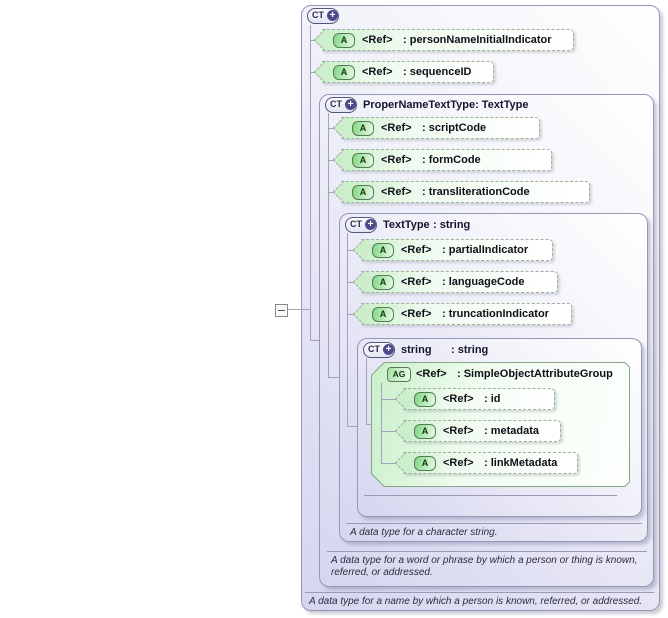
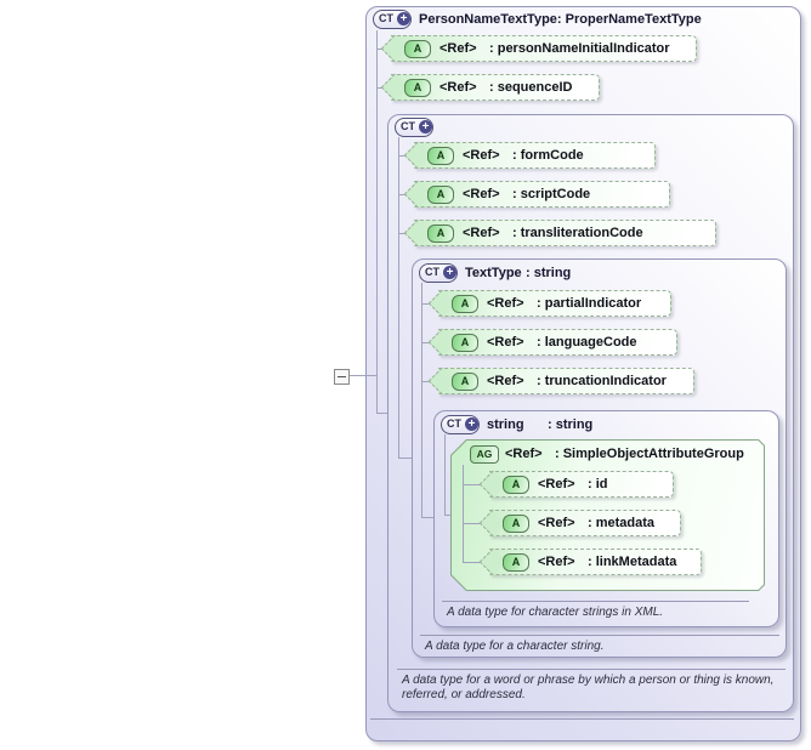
  CT
  +
+ PersonNameTextType: ProperNameTextType
  CT
  +
- ProperNameTextType: TextType
  CT
  +
  TextType : string
  CT
  +
  string : string
  A
  <Ref>
  : personNameInitialIndicator
  A
  <Ref>
  : sequenceID
  A
  <Ref>
- : scriptCode
+ : formCode
  A
  <Ref>
- : formCode
+ : scriptCode
  A
  <Ref>
  : transliterationCode
  A
  <Ref>
  : partialIndicator
  A
  <Ref>
  : languageCode
  A
  <Ref>
  : truncationIndicator
  AG
  <Ref>
  : SimpleObjectAttributeGroup
  A
  <Ref>
  : id
  A
  <Ref>
  : metadata
  A
  <Ref>
  : linkMetadata
+ A data type for character strings in XML.
  A data type for a character string.
  A data type for a word or phrase by which a person or thing is known, referred, or addressed.
- A data type for a name by which a person is known, referred, or addressed.
